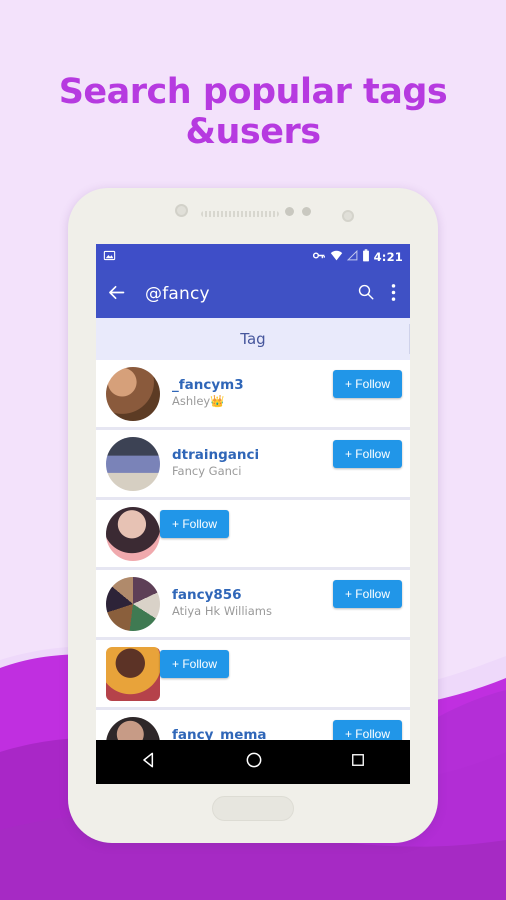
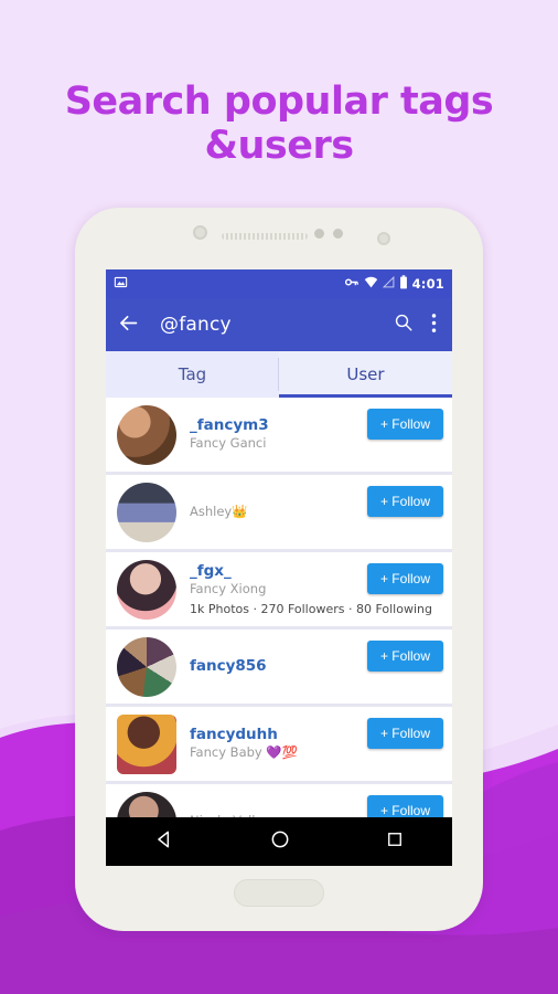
  Search popular tags &users
- 4:21
+ 4:01
  @fancy
  Tag
+ User
  _fancym3
- Ashley👑
+ Fancy Ganci
  + Follow
- dtrainganci
- Fancy Ganci
+ Ashley👑
  + Follow
+ _fgx_
+ Fancy Xiong
+ 1k Photos · 270 Followers · 80 Following
  + Follow
  fancy856
- Atiya Hk Williams
  + Follow
+ fancyduhh
+ Fancy Baby 💜💯
  + Follow
- fancy_mema
  + Follow
